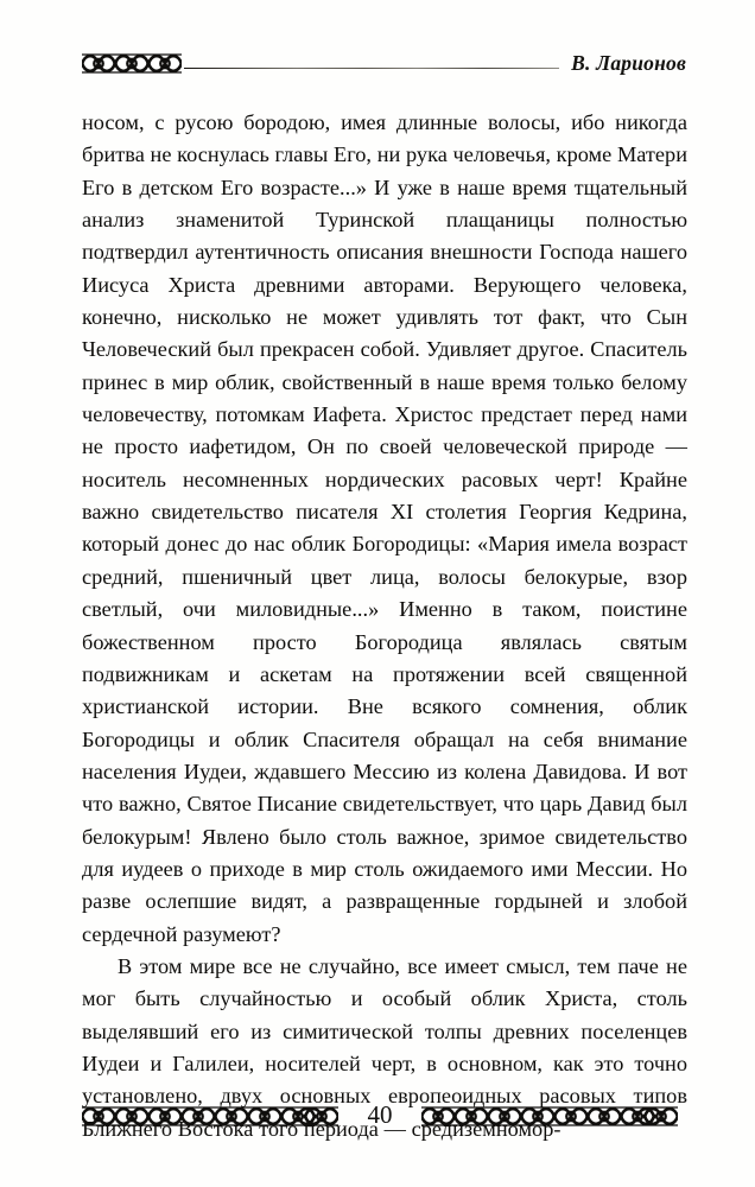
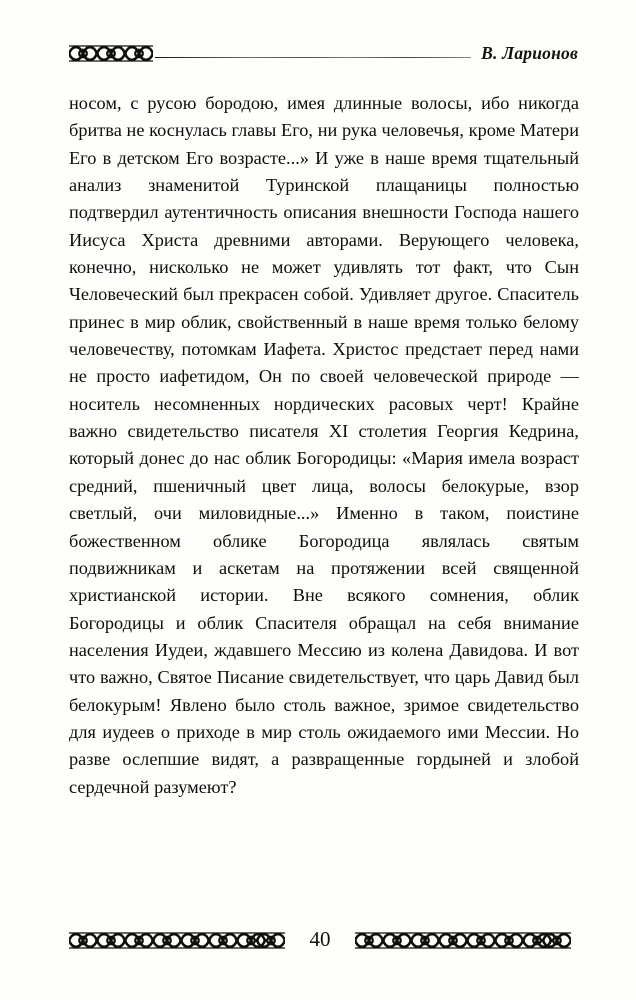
  В. Ларионов
- носом, с русою бородою, имея длинные волосы, ибо никогда бритва не коснулась главы Его, ни рука человечья, кроме Матери Его в детском Его возрасте...» И уже в наше время тщательный анализ знаменитой Туринской плащаницы полностью подтвердил аутентичность описания внешности Господа нашего Иисуса Христа древними авторами. Верующего человека, конечно, нисколько не может удивлять тот факт, что Сын Человеческий был прекрасен собой. Удивляет другое. Спаситель принес в мир облик, свойственный в наше время только белому человечеству, потомкам Иафета. Христос предстает перед нами не просто иафетидом, Он по своей человеческой природе — носитель несомненных нордических расовых черт! Крайне важно свидетельство писателя XI столетия Георгия Кедрина, который донес до нас облик Богородицы: «Мария имела возраст средний, пшеничный цвет лица, волосы белокурые, взор светлый, очи миловидные...» Именно в таком, поистине божественном просто Богородица являлась святым подвижникам и аскетам на протяжении всей священной христианской истории. Вне всякого сомнения, облик Богородицы и облик Спасителя обращал на себя внимание населения Иудеи, ждавшего Мессию из колена Давидова. И вот что важно, Святое Писание свидетельствует, что царь Давид был белокурым! Явлено было столь важное, зримое свидетельство для иудеев о приходе в мир столь ожидаемого ими Мессии. Но разве ослепшие видят, а развращенные гордыней и злобой сердечной разумеют?
+ носом, с русою бородою, имея длинные волосы, ибо никогда бритва не коснулась главы Его, ни рука человечья, кроме Матери Его в детском Его возрасте...» И уже в наше время тщательный анализ знаменитой Туринской плащаницы полностью подтвердил аутентичность описания внешности Господа нашего Иисуса Христа древними авторами. Верующего человека, конечно, нисколько не может удивлять тот факт, что Сын Человеческий был прекрасен собой. Удивляет другое. Спаситель принес в мир облик, свойственный в наше время только белому человечеству, потомкам Иафета. Христос предстает перед нами не просто иафетидом, Он по своей человеческой природе — носитель несомненных нордических расовых черт! Крайне важно свидетельство писателя XI столетия Георгия Кедрина, который донес до нас облик Богородицы: «Мария имела возраст средний, пшеничный цвет лица, волосы белокурые, взор светлый, очи миловидные...» Именно в таком, поистине божественном облике Богородица являлась святым подвижникам и аскетам на протяжении всей священной христианской истории. Вне всякого сомнения, облик Богородицы и облик Спасителя обращал на себя внимание населения Иудеи, ждавшего Мессию из колена Давидова. И вот что важно, Святое Писание свидетельствует, что царь Давид был белокурым! Явлено было столь важное, зримое свидетельство для иудеев о приходе в мир столь ожидаемого ими Мессии. Но разве ослепшие видят, а развращенные гордыней и злобой сердечной разумеют?
- В этом мире все не случайно, все имеет смысл, тем паче не мог быть случайностью и особый облик Христа, столь выделявший его из симитической толпы древних поселенцев Иудеи и Галилеи, носителей черт, в основном, как это точно установлено, двух основных европеоидных расовых типов Ближнего Востока того периода — средиземномор-
  40
